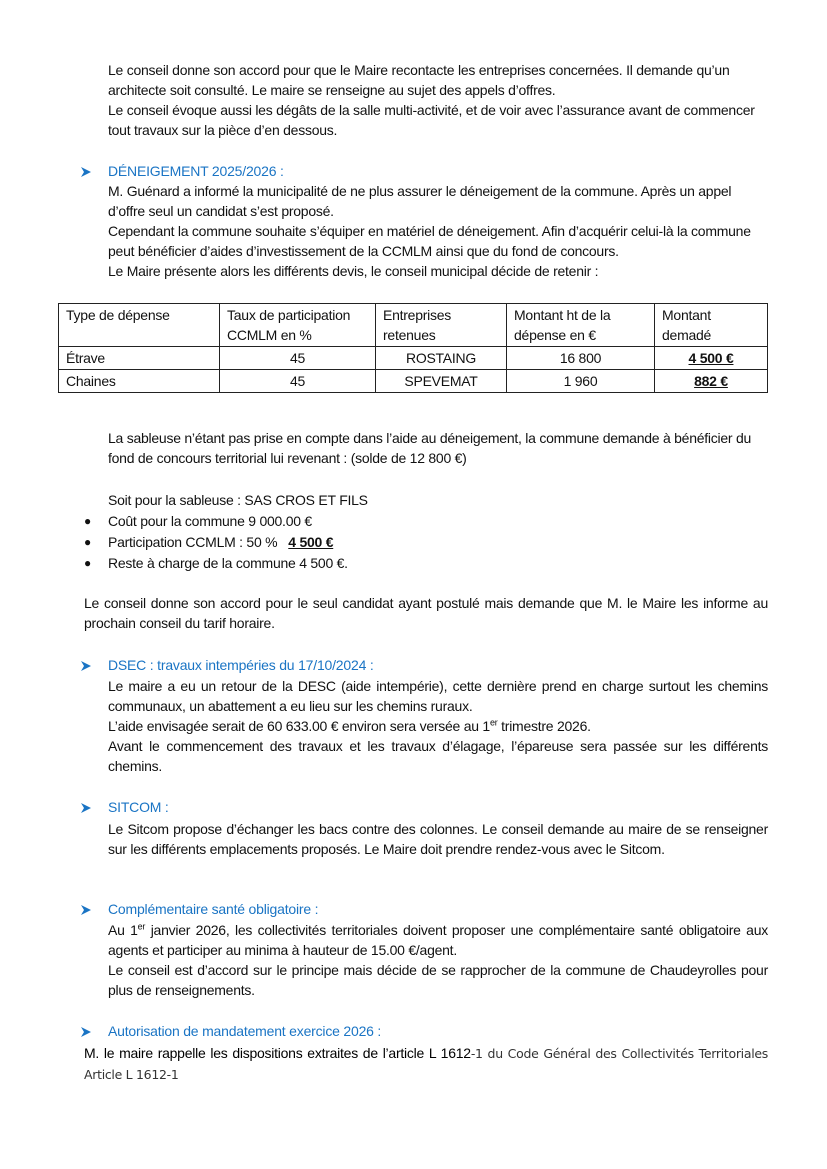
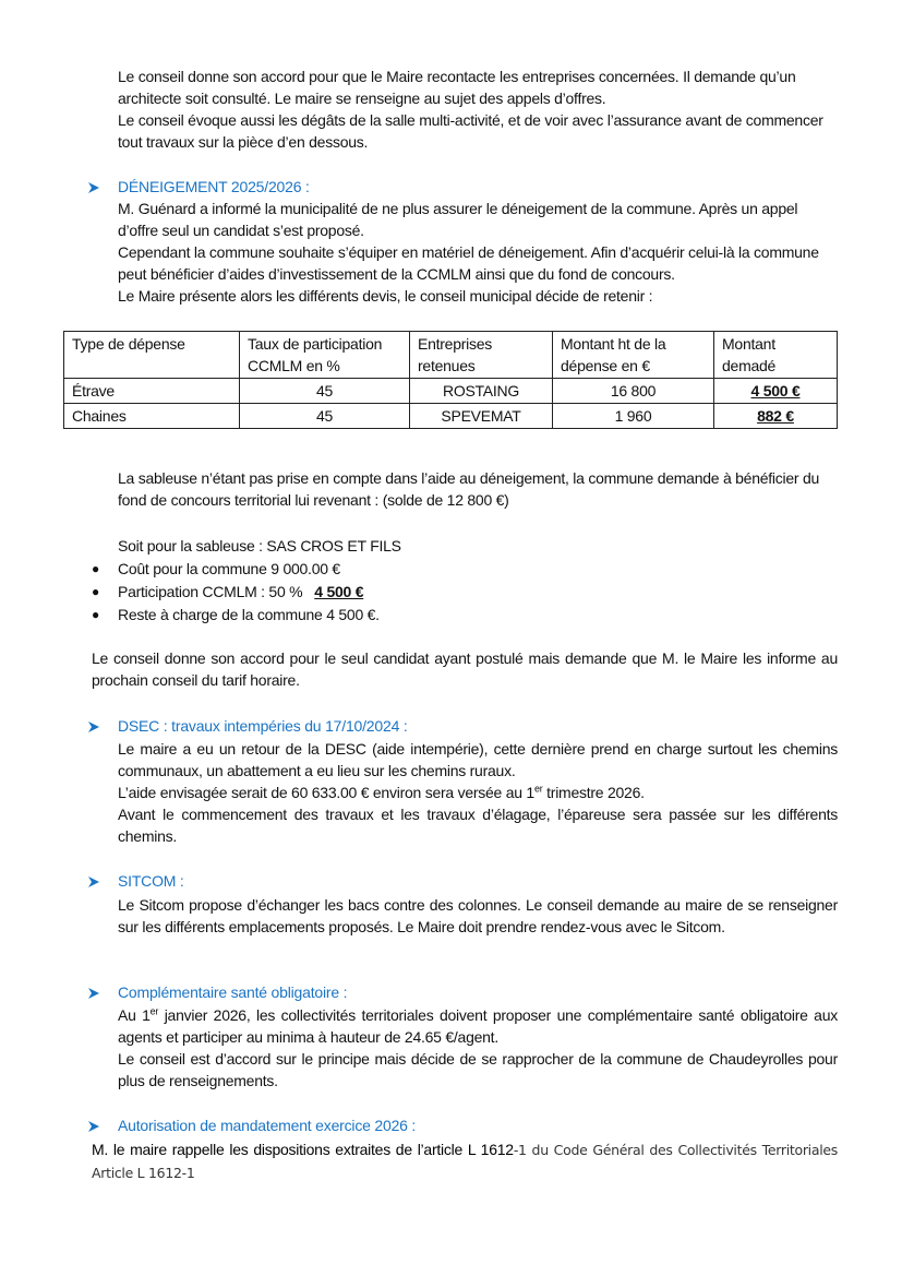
  Le conseil donne son accord pour que le Maire recontacte les entreprises concernées. Il demande qu’un architecte soit consulté. Le maire se renseigne au sujet des appels d’offres.
  Le conseil évoque aussi les dégâts de la salle multi-activité, et de voir avec l’assurance avant de commencer tout travaux sur la pièce d’en dessous.
  DÉNEIGEMENT 2025/2026 :
  M. Guénard a informé la municipalité de ne plus assurer le déneigement de la commune. Après un appel d’offre seul un candidat s’est proposé.
  Cependant la commune souhaite s’équiper en matériel de déneigement. Afin d’acquérir celui-là la commune peut bénéficier d’aides d’investissement de la CCMLM ainsi que du fond de concours.
  Le Maire présente alors les différents devis, le conseil municipal décide de retenir :
  Type de dépense	Taux de participation CCMLM en %	Entreprises retenues	Montant ht de la dépense en €	Montant demadé
  Étrave	45	ROSTAING	16 800	4 500 €
  Chaines	45	SPEVEMAT	1 960	882 €
  La sableuse n’étant pas prise en compte dans l’aide au déneigement, la commune demande à bénéficier du fond de concours territorial lui revenant : (solde de 12 800 €)
  Soit pour la sableuse : SAS CROS ET FILS
  ●
  Coût pour la commune 9 000.00 €
  ●
  Participation CCMLM : 50 % 4 500 €
  ●
  Reste à charge de la commune 4 500 €.
  Le conseil donne son accord pour le seul candidat ayant postulé mais demande que M. le Maire les informe au prochain conseil du tarif horaire.
  DSEC : travaux intempéries du 17/10/2024 :
  Le maire a eu un retour de la DESC (aide intempérie), cette dernière prend en charge surtout les chemins communaux, un abattement a eu lieu sur les chemins ruraux.
  L’aide envisagée serait de 60 633.00 € environ sera versée au 1er trimestre 2026.
  Avant le commencement des travaux et les travaux d’élagage, l’épareuse sera passée sur les différents chemins.
  SITCOM :
  Le Sitcom propose d’échanger les bacs contre des colonnes. Le conseil demande au maire de se renseigner sur les différents emplacements proposés. Le Maire doit prendre rendez-vous avec le Sitcom.
  Complémentaire santé obligatoire :
- Au 1er janvier 2026, les collectivités territoriales doivent proposer une complémentaire santé obligatoire aux agents et participer au minima à hauteur de 15.00 €/agent.
+ Au 1er janvier 2026, les collectivités territoriales doivent proposer une complémentaire santé obligatoire aux agents et participer au minima à hauteur de 24.65 €/agent.
  Le conseil est d’accord sur le principe mais décide de se rapprocher de la commune de Chaudeyrolles pour plus de renseignements.
  Autorisation de mandatement exercice 2026 :
  M. le maire rappelle les dispositions extraites de l’article L 1612-1 du Code Général des Collectivités Territoriales Article L 1612-1
